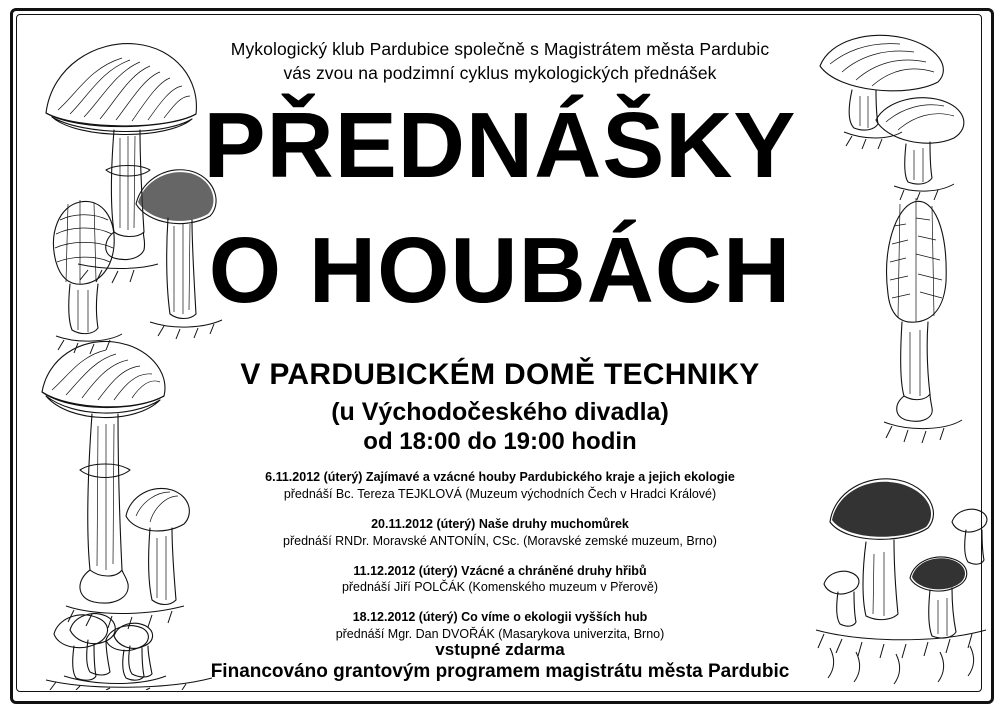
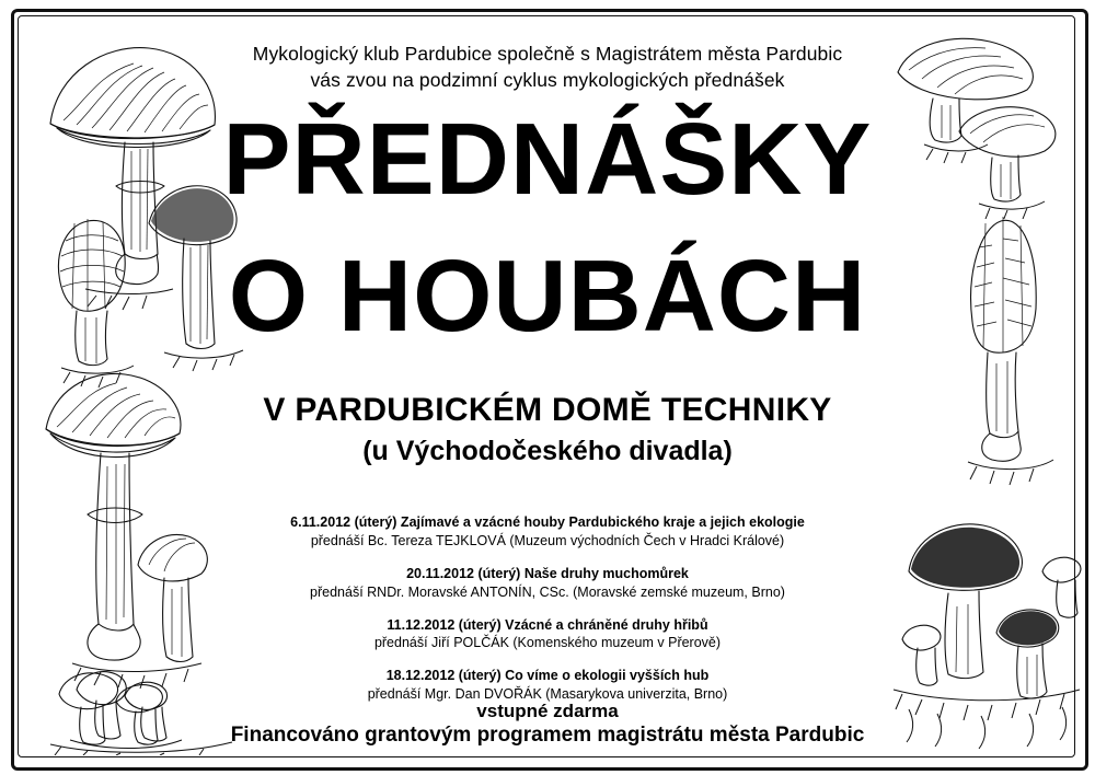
  Mykologický klub Pardubice společně s Magistrátem města Pardubic
  vás zvou na podzimní cyklus mykologických přednášek
  PŘEDNÁŠKY
  O HOUBÁCH
  V PARDUBICKÉM DOMĚ TECHNIKY
  (u Východočeského divadla)
- od 18:00 do 19:00 hodin
  6.11.2012 (úterý) Zajímavé a vzácné houby Pardubického kraje a jejich ekologie
  přednáší Bc. Tereza TEJKLOVÁ (Muzeum východních Čech v Hradci Králové)
  20.11.2012 (úterý) Naše druhy muchomůrek
  přednáší RNDr. Moravské ANTONÍN, CSc. (Moravské zemské muzeum, Brno)
  11.12.2012 (úterý) Vzácné a chráněné druhy hřibů
  přednáší Jiří POLČÁK (Komenského muzeum v Přerově)
  18.12.2012 (úterý) Co víme o ekologii vyšších hub
  přednáší Mgr. Dan DVOŘÁK (Masarykova univerzita, Brno)
  vstupné zdarma
  Financováno grantovým programem magistrátu města Pardubic
